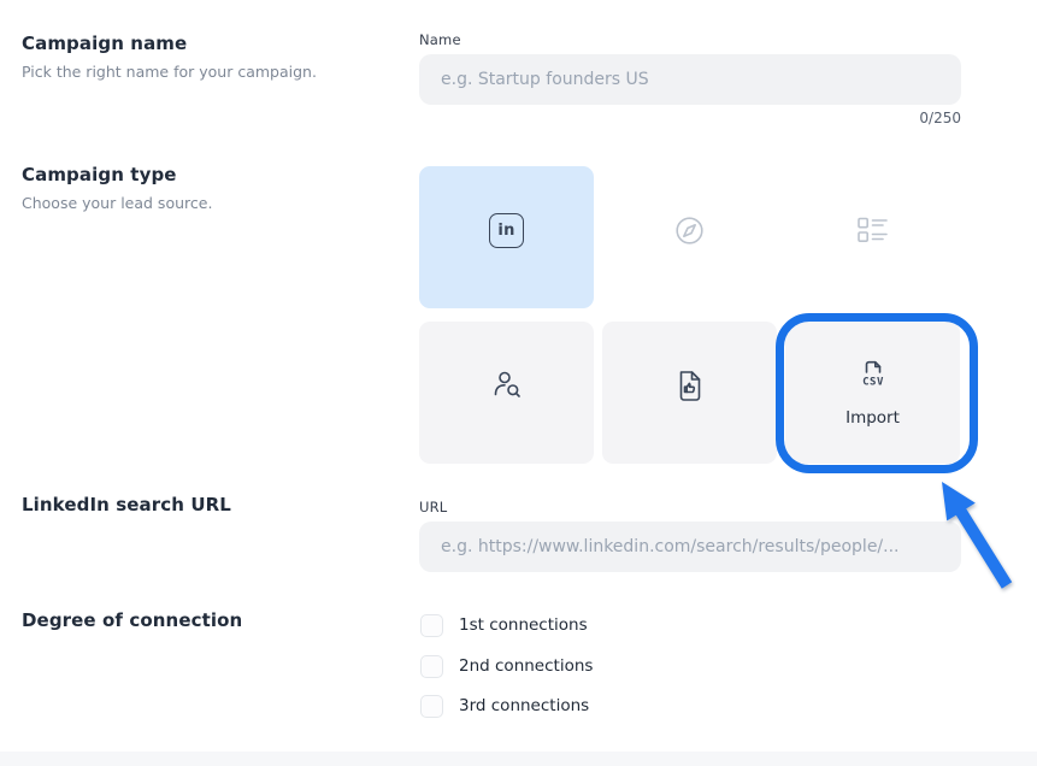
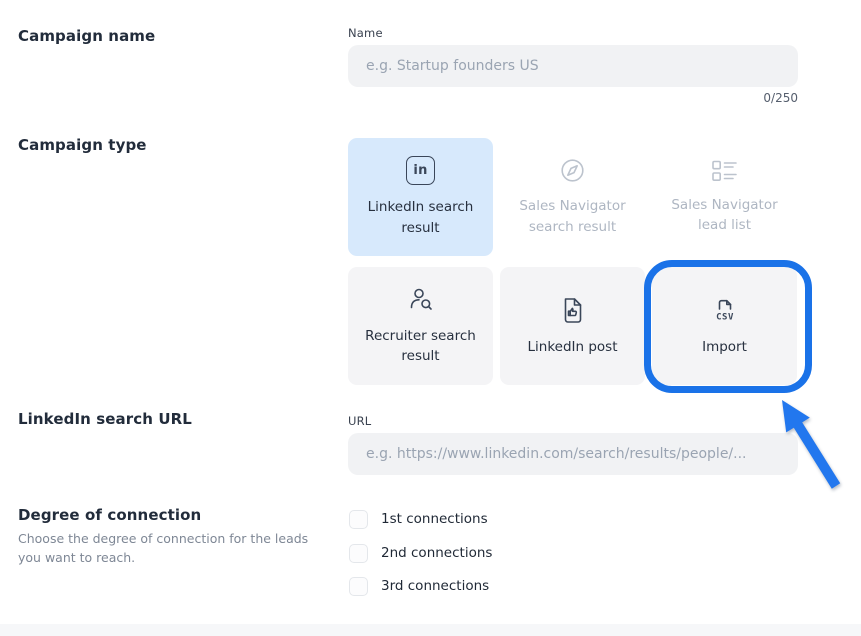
  Campaign name
- Pick the right name for your campaign.
  Campaign type
- Choose your lead source.
  LinkedIn search URL
  Degree of connection
+ Choose the degree of connection for the leads you want to reach.
  Name
  e.g. Startup founders US
  0/250
  in
+ LinkedIn search result
+ Sales Navigator search result
+ Sales Navigator lead list
+ Recruiter search result
+ LinkedIn post
  CSV
  Import
  URL
  e.g. https://www.linkedin.com/search/results/people/...
  1st connections
  2nd connections
  3rd connections
